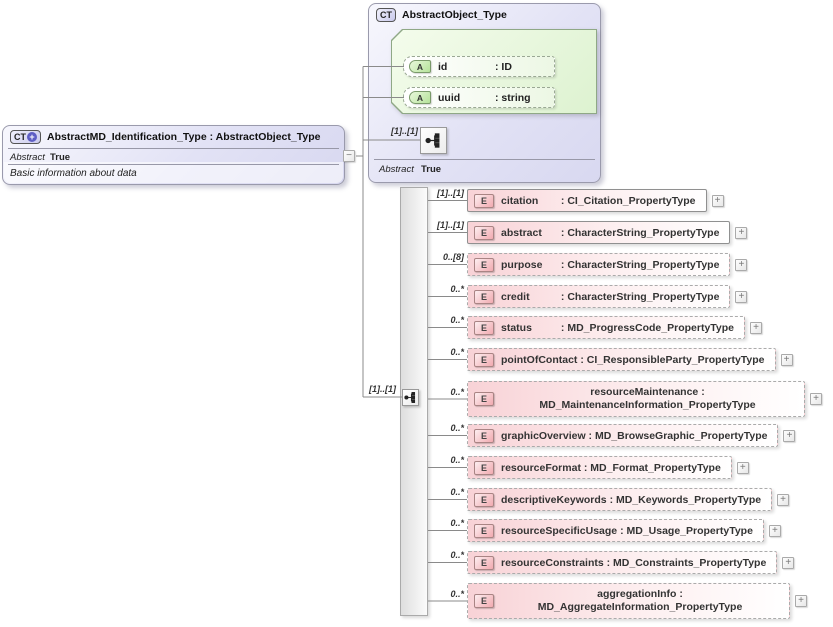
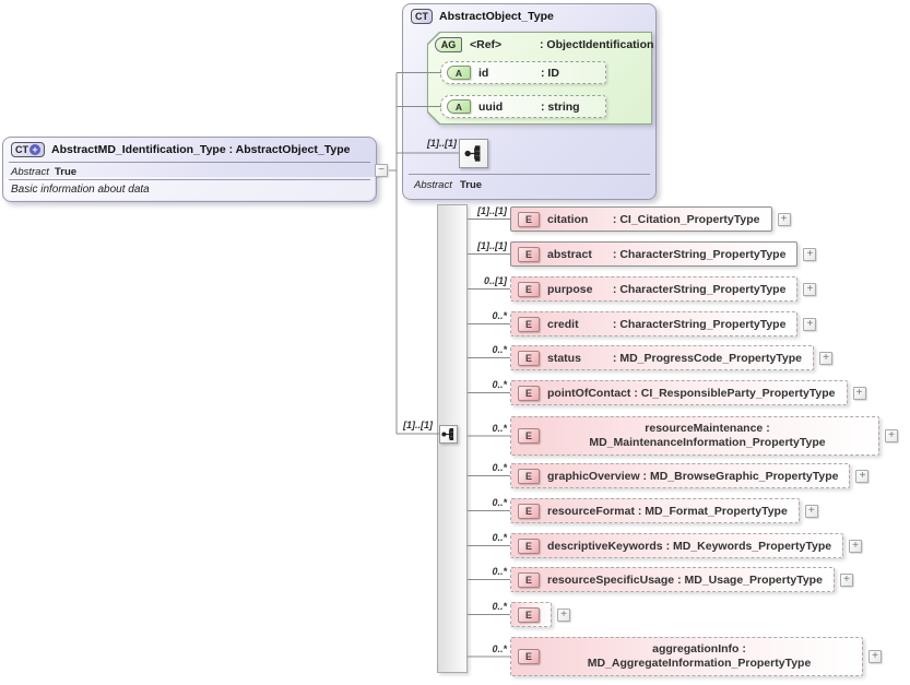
  CT
  +
  AbstractMD_Identification_Type : AbstractObject_Type
  Abstract
  True
  Basic information about data
  −
  CT
  AbstractObject_Type
  Abstract
  True
+ AG
+ <Ref>
+ : ObjectIdentification
  A
  id
  : ID
  A
  uuid
  : string
  [1]..[1]
  [1]..[1]
  [1]..[1]
  [1]..[1]
- 0..[8]
+ 0..[1]
  0..*
  0..*
  0..*
  0..*
  0..*
  0..*
  0..*
  0..*
  0..*
  0..*
  E
  citation : CI_Citation_PropertyType
  +
  E
  abstract : CharacterString_PropertyType
  +
  E
  purpose : CharacterString_PropertyType
  +
  E
  credit : CharacterString_PropertyType
  +
  E
  status : MD_ProgressCode_PropertyType
  +
  E
  pointOfContact : CI_ResponsibleParty_PropertyType
  +
  E
  resourceMaintenance : MD_MaintenanceInformation_PropertyType
  +
  E
  graphicOverview : MD_BrowseGraphic_PropertyType
  +
  E
  resourceFormat : MD_Format_PropertyType
  +
  E
  descriptiveKeywords : MD_Keywords_PropertyType
  +
  E
  resourceSpecificUsage : MD_Usage_PropertyType
  +
  E
- resourceConstraints : MD_Constraints_PropertyType
  +
  E
  aggregationInfo : MD_AggregateInformation_PropertyType
  +
